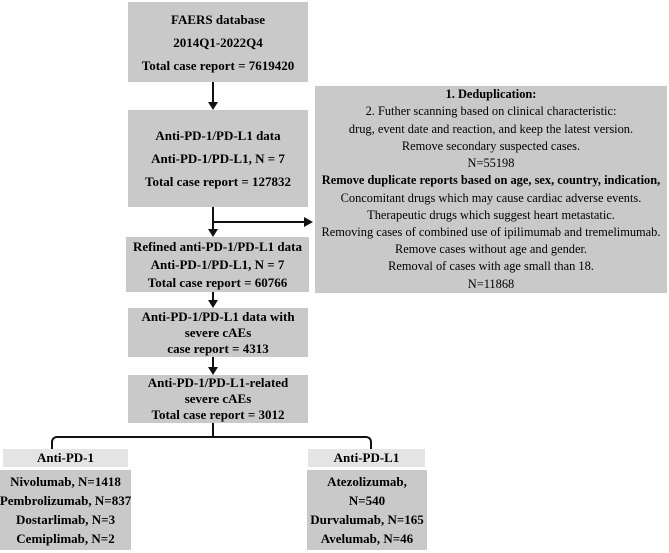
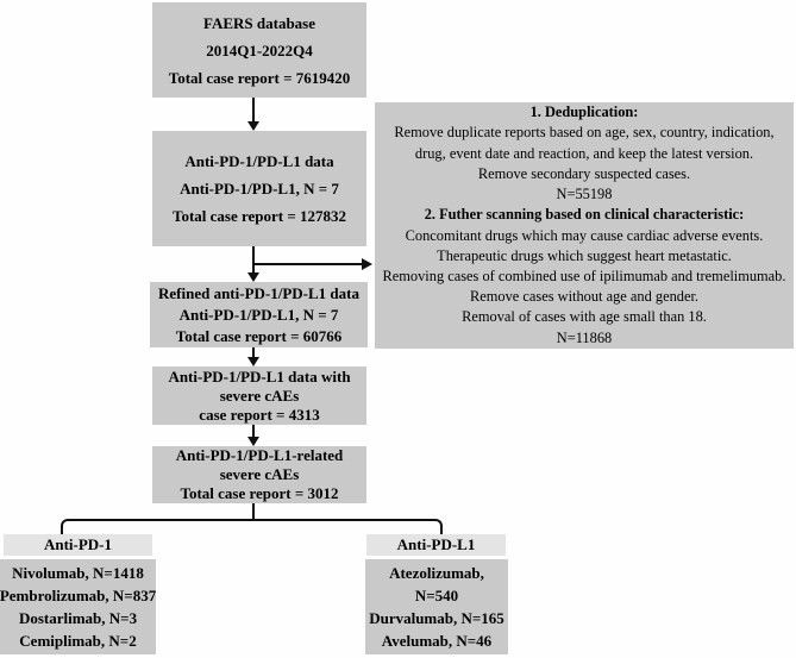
  FAERS database
  2014Q1-2022Q4
  Total case report = 7619420
  Anti-PD-1/PD-L1 data
  Anti-PD-1/PD-L1, N = 7
  Total case report = 127832
  1. Deduplication:
- 2. Futher scanning based on clinical characteristic:
+ Remove duplicate reports based on age, sex, country, indication,
  drug, event date and reaction, and keep the latest version.
  Remove secondary suspected cases.
  N=55198
- Remove duplicate reports based on age, sex, country, indication,
+ 2. Futher scanning based on clinical characteristic:
  Concomitant drugs which may cause cardiac adverse events.
  Therapeutic drugs which suggest heart metastatic.
  Removing cases of combined use of ipilimumab and tremelimumab.
  Remove cases without age and gender.
  Removal of cases with age small than 18.
  N=11868
  Refined anti-PD-1/PD-L1 data
  Anti-PD-1/PD-L1, N = 7
  Total case report = 60766
  Anti-PD-1/PD-L1 data with
  severe cAEs
  case report = 4313
  Anti-PD-1/PD-L1-related
  severe cAEs
  Total case report = 3012
  Anti-PD-1
  Nivolumab, N=1418
  Pembrolizumab, N=837
  Dostarlimab, N=3
  Cemiplimab, N=2
  Anti-PD-L1
  Atezolizumab,
  N=540
  Durvalumab, N=165
  Avelumab, N=46
